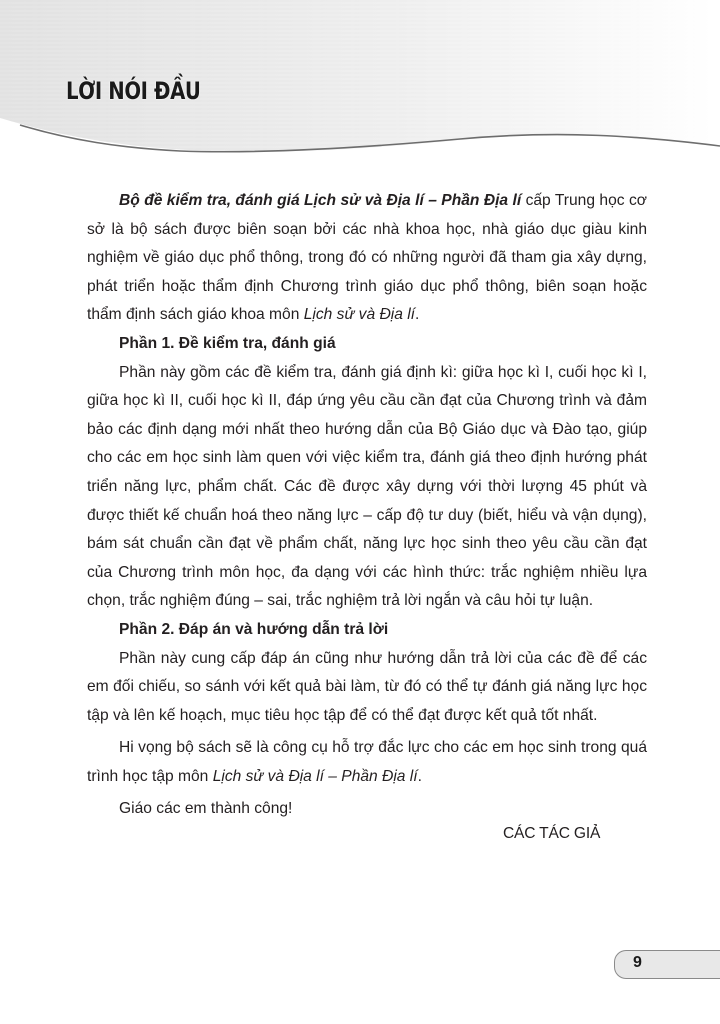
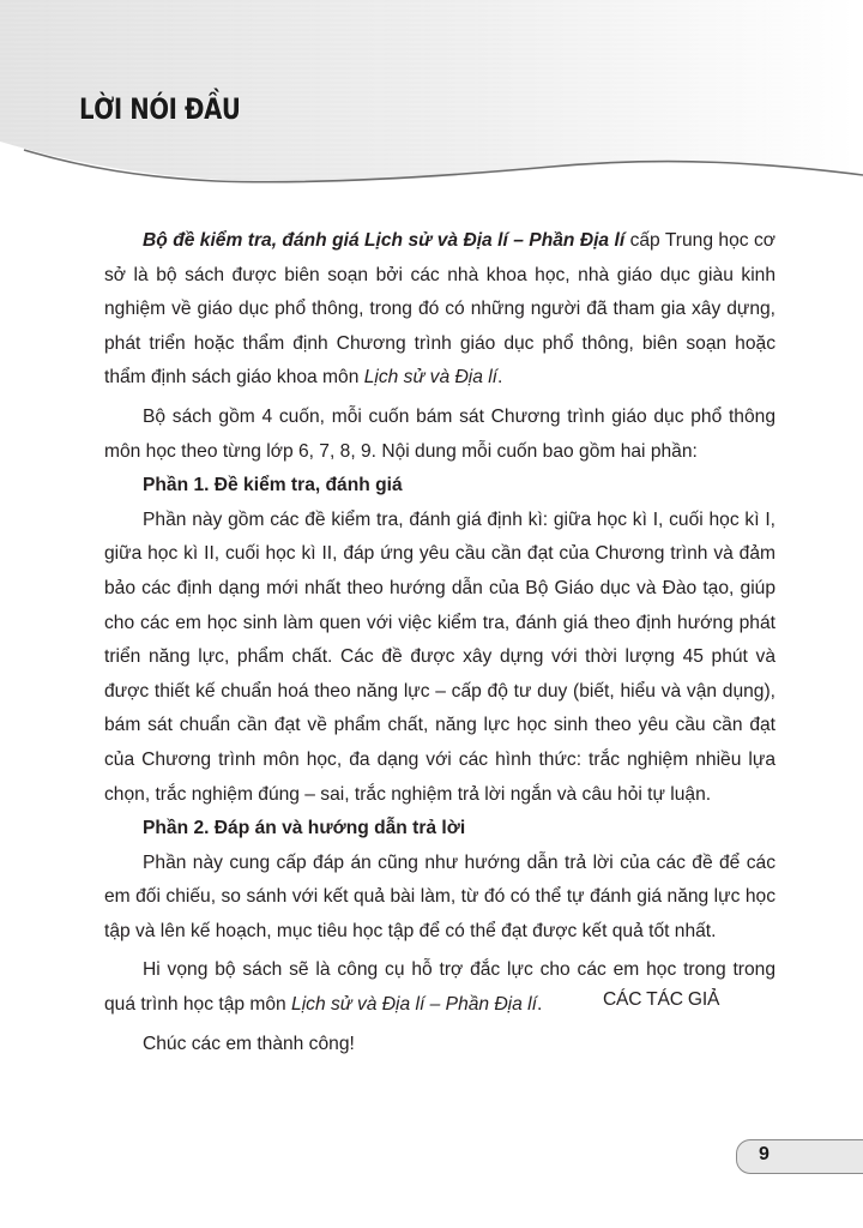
  LỜI NÓI ĐẦU
  Bộ đề kiểm tra, đánh giá Lịch sử và Địa lí – Phần Địa lí cấp Trung học cơ sở là bộ sách được biên soạn bởi các nhà khoa học, nhà giáo dục giàu kinh nghiệm về giáo dục phổ thông, trong đó có những người đã tham gia xây dựng, phát triển hoặc thẩm định Chương trình giáo dục phổ thông, biên soạn hoặc thẩm định sách giáo khoa môn Lịch sử và Địa lí.
+ Bộ sách gồm 4 cuốn, mỗi cuốn bám sát Chương trình giáo dục phổ thông môn học theo từng lớp 6, 7, 8, 9. Nội dung mỗi cuốn bao gồm hai phần:
  Phần 1. Đề kiểm tra, đánh giá
  Phần này gồm các đề kiểm tra, đánh giá định kì: giữa học kì I, cuối học kì I, giữa học kì II, cuối học kì II, đáp ứng yêu cầu cần đạt của Chương trình và đảm bảo các định dạng mới nhất theo hướng dẫn của Bộ Giáo dục và Đào tạo, giúp cho các em học sinh làm quen với việc kiểm tra, đánh giá theo định hướng phát triển năng lực, phẩm chất. Các đề được xây dựng với thời lượng 45 phút và được thiết kế chuẩn hoá theo năng lực – cấp độ tư duy (biết, hiểu và vận dụng), bám sát chuẩn cần đạt về phẩm chất, năng lực học sinh theo yêu cầu cần đạt của Chương trình môn học, đa dạng với các hình thức: trắc nghiệm nhiều lựa chọn, trắc nghiệm đúng – sai, trắc nghiệm trả lời ngắn và câu hỏi tự luận.
  Phần 2. Đáp án và hướng dẫn trả lời
  Phần này cung cấp đáp án cũng như hướng dẫn trả lời của các đề để các em đối chiếu, so sánh với kết quả bài làm, từ đó có thể tự đánh giá năng lực học tập và lên kế hoạch, mục tiêu học tập để có thể đạt được kết quả tốt nhất.
- Hi vọng bộ sách sẽ là công cụ hỗ trợ đắc lực cho các em học sinh trong quá trình học tập môn Lịch sử và Địa lí – Phần Địa lí.
+ Hi vọng bộ sách sẽ là công cụ hỗ trợ đắc lực cho các em học trong trong quá trình học tập môn Lịch sử và Địa lí – Phần Địa lí.
- Giáo các em thành công!
+ Chúc các em thành công!
  CÁC TÁC GIẢ
  9
